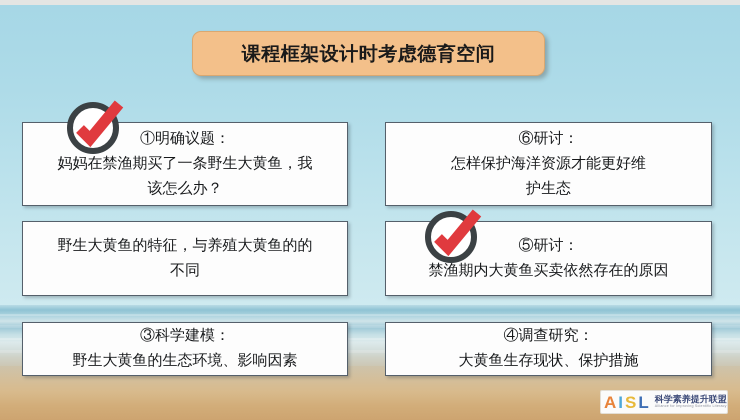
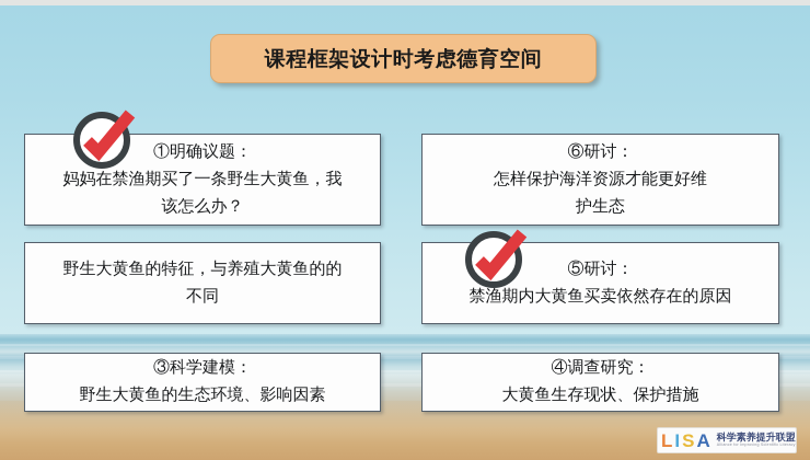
  课程框架设计时考虑德育空间
  ①明确议题：
  妈妈在禁渔期买了一条野生大黄鱼，我
  该怎么办？
  野生大黄鱼的特征，与养殖大黄鱼的的
  不同
  ③科学建模：
  野生大黄鱼的生态环境、影响因素
  ⑥研讨：
  怎样保护海洋资源才能更好维
  护生态
  ⑤研讨：
  禁渔期内大黄鱼买卖依然存在的原因
  ④调查研究：
  大黄鱼生存现状、保护措施
- A
+ L
  I
  S
- L
+ A
  科学素养提升联盟
